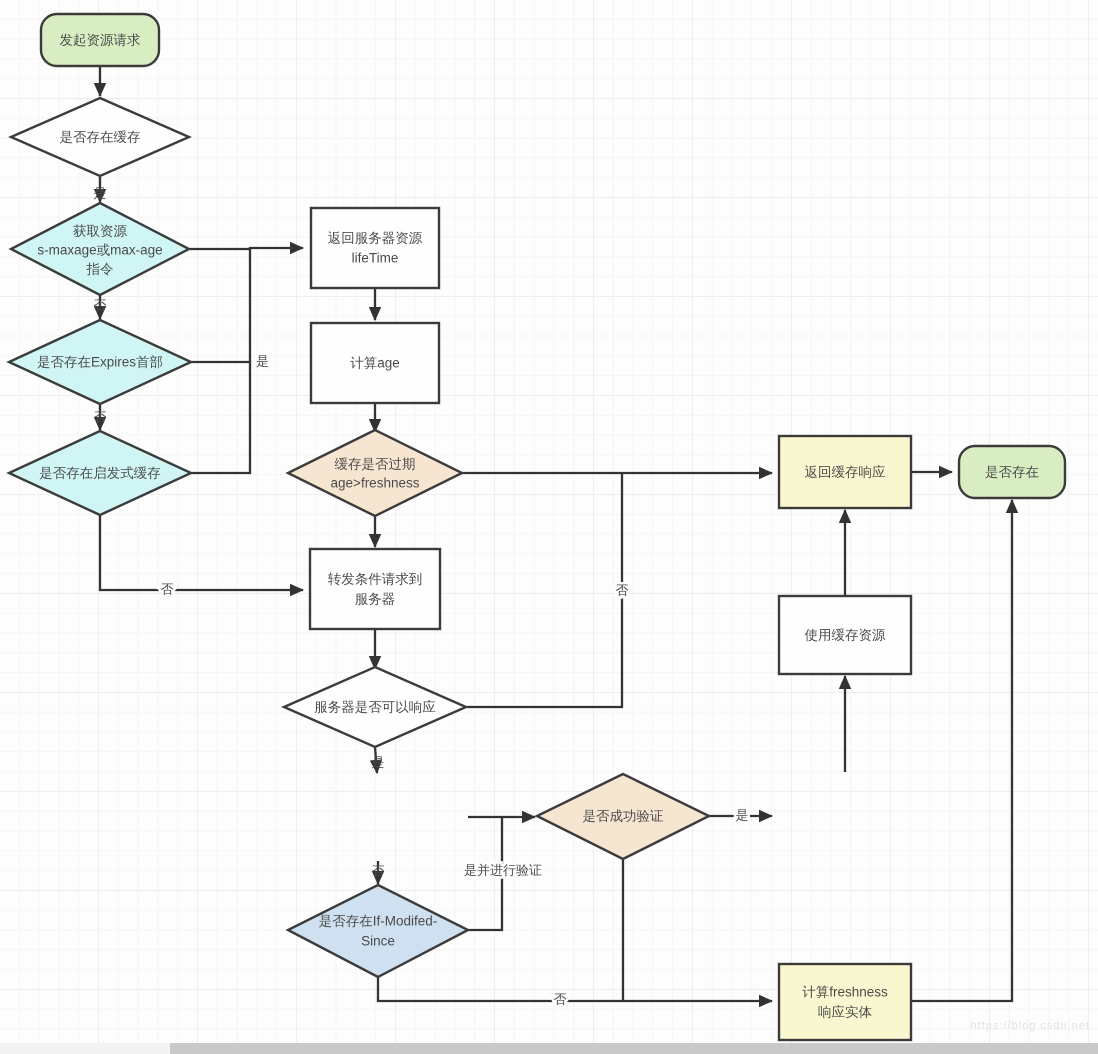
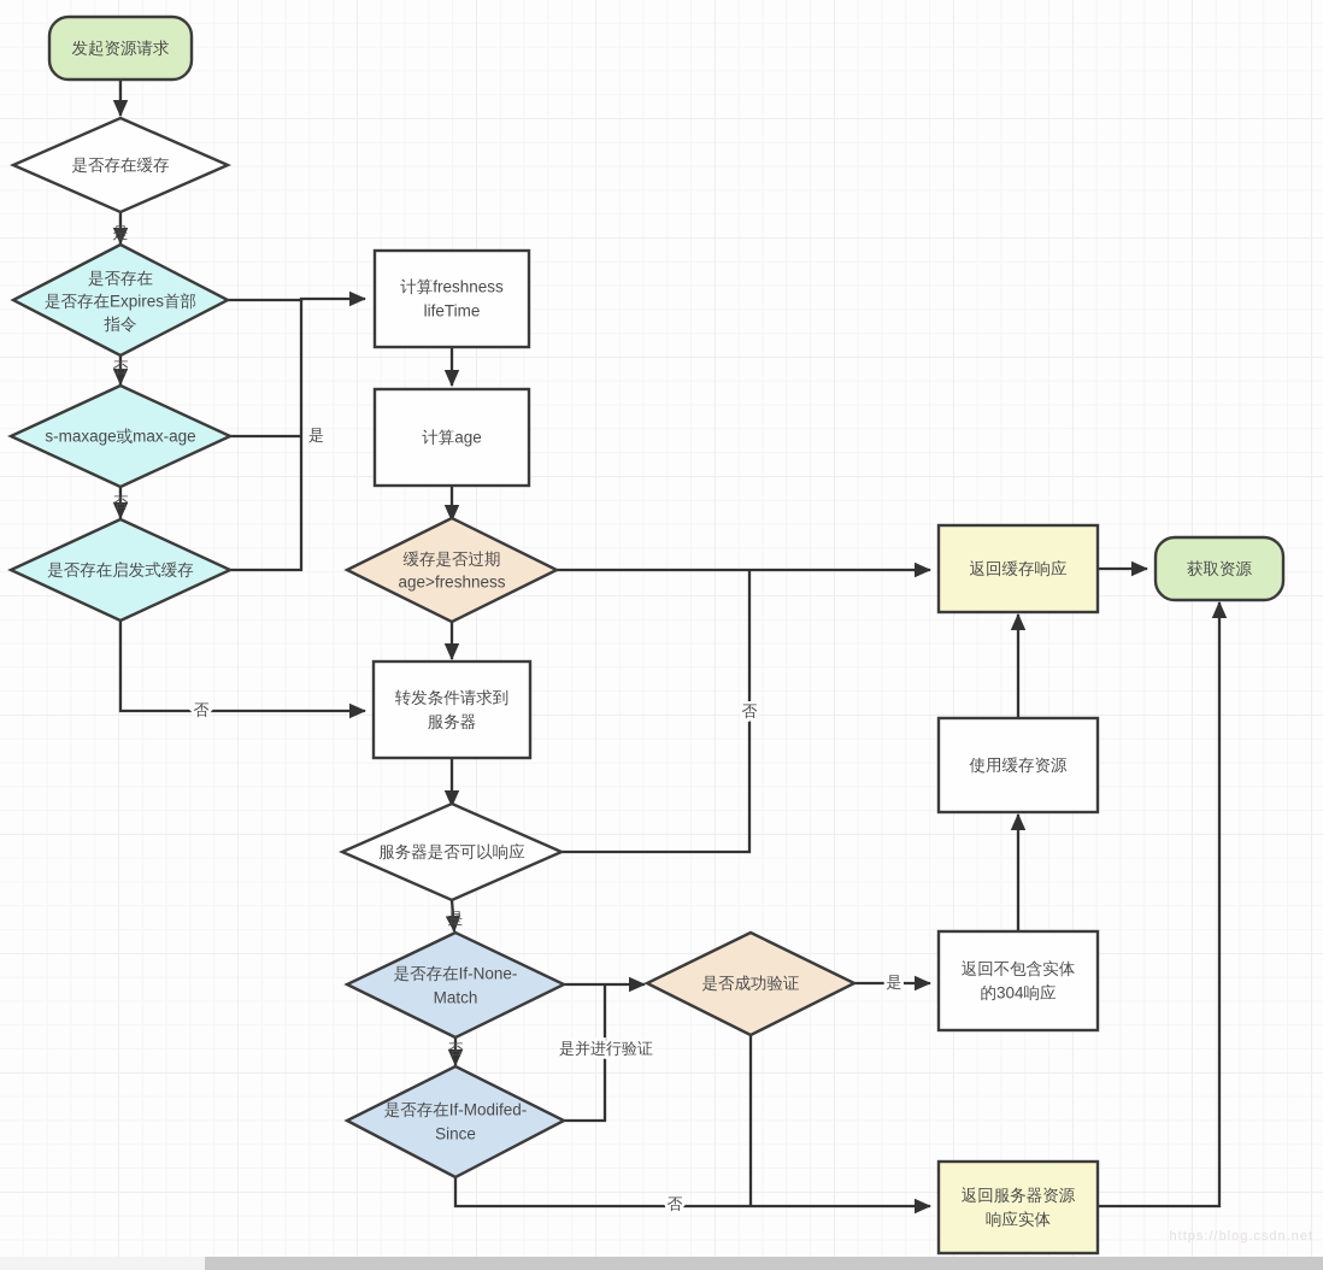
  是
  否
  否
  是
  否
  否
  是
  否
  是并进行验证
  否
  是
  发起资源请求
  是否存在缓存
- 获取资源
+ 是否存在
- s-maxage或max-age
+ 是否存在Expires首部
  指令
- 是否存在Expires首部
+ s-maxage或max-age
  是否存在启发式缓存
- 返回服务器资源
+ 计算freshness
  lifeTime
  计算age
  缓存是否过期
  age>freshness
  转发条件请求到
  服务器
  服务器是否可以响应
+ 是否存在If-None-
+ Match
  是否存在If-Modifed-
  Since
  是否成功验证
  返回缓存响应
- 是否存在
+ 获取资源
  使用缓存资源
+ 返回不包含实体
+ 的304响应
- 计算freshness
+ 返回服务器资源
  响应实体
  https://blog.csdn.net
